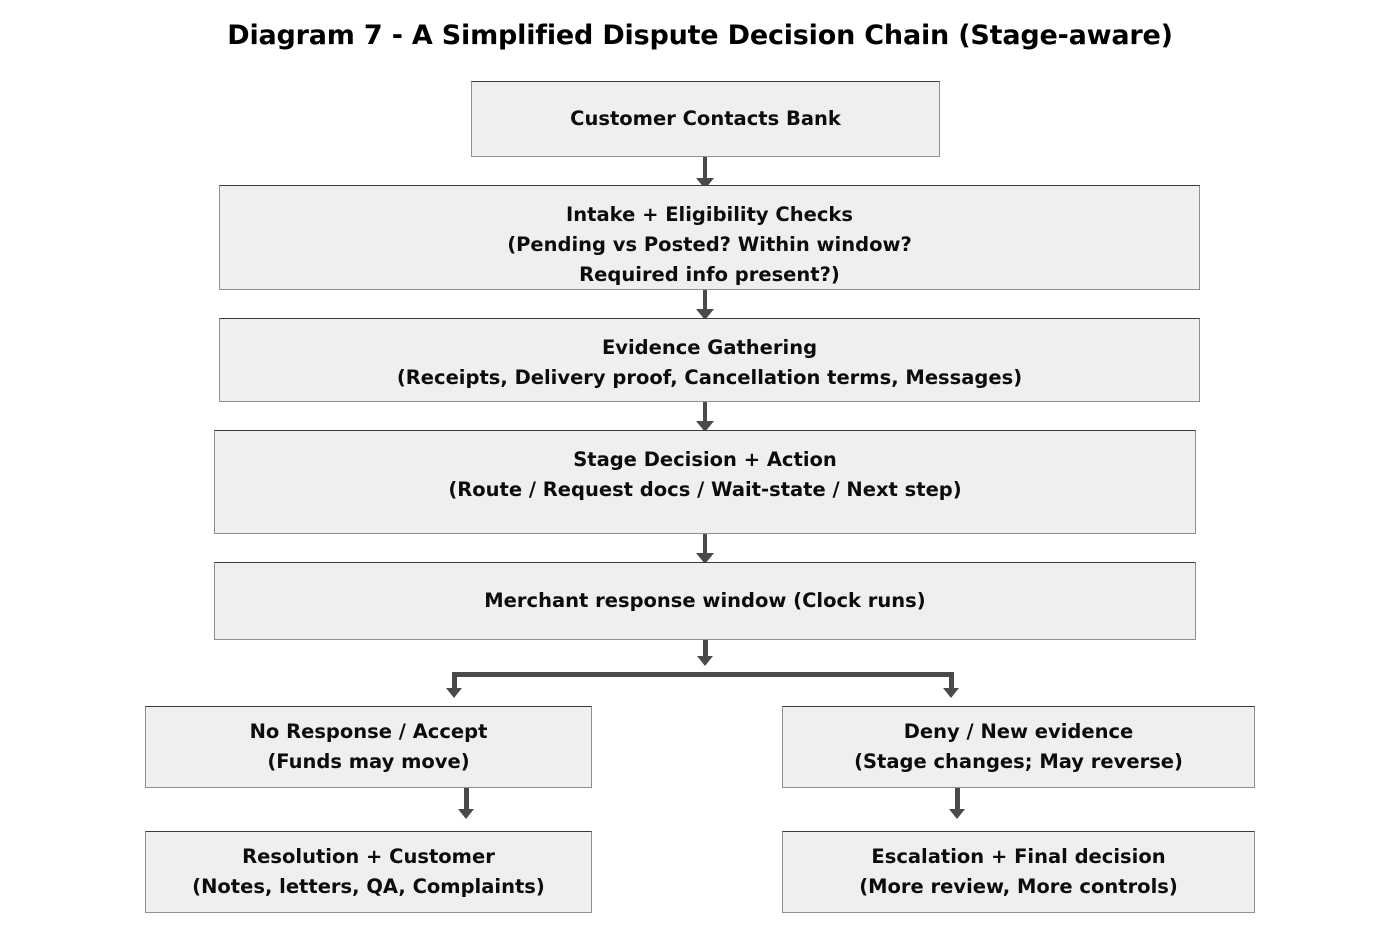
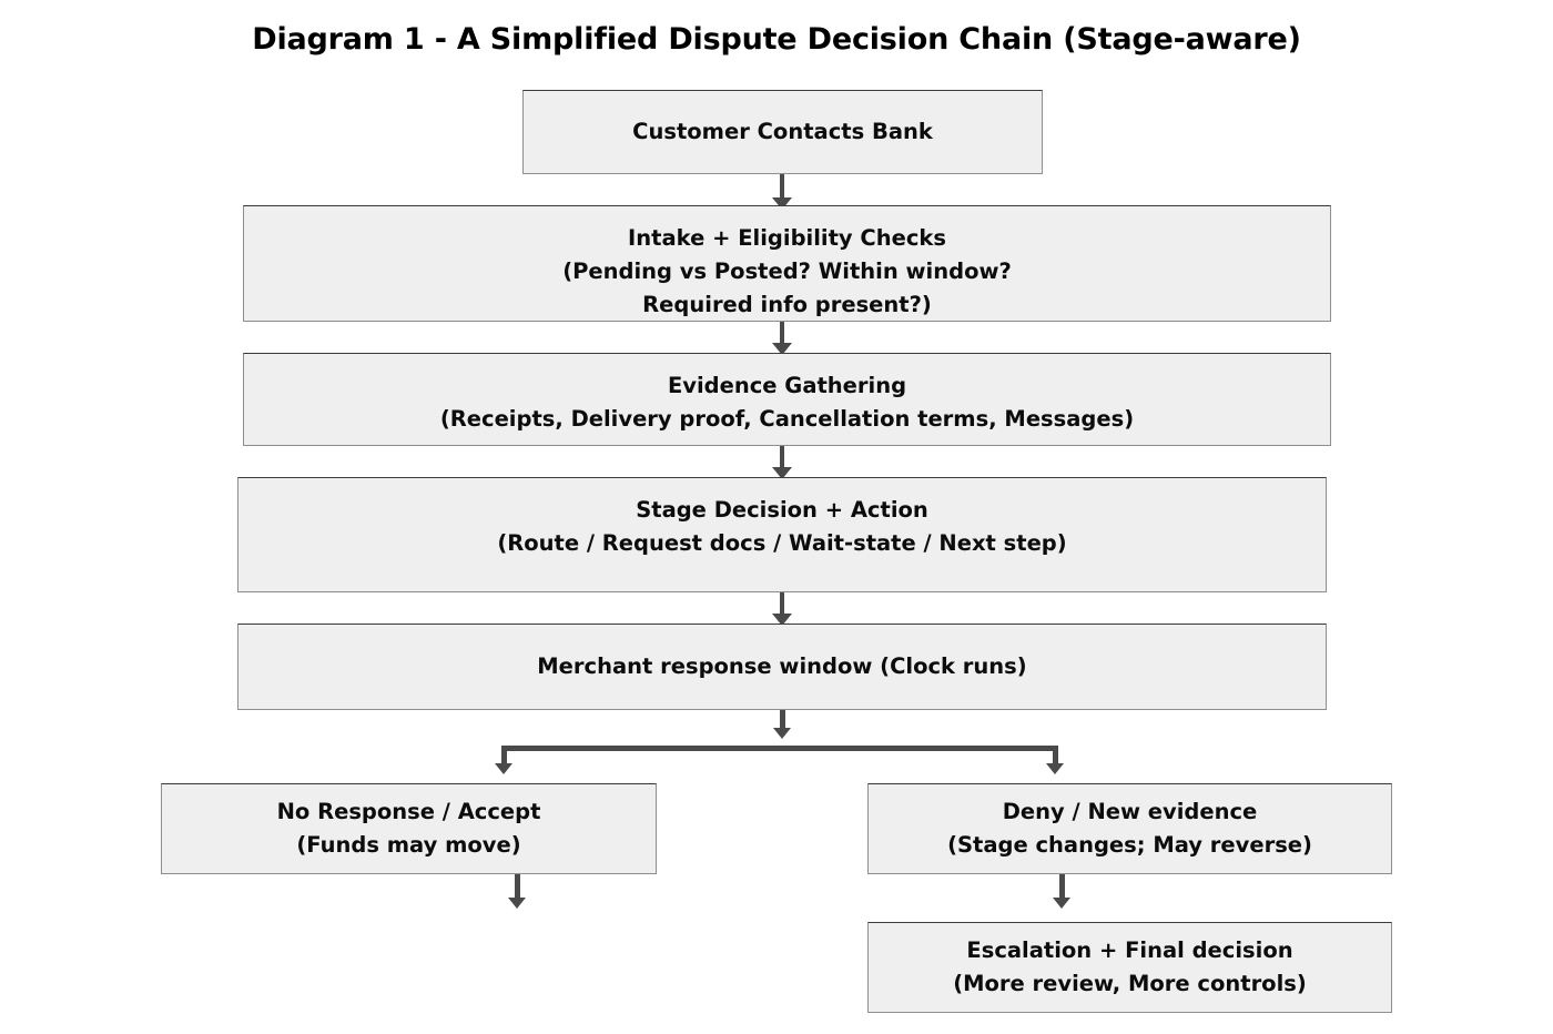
- Diagram 7 - A Simplified Dispute Decision Chain (Stage-aware)
+ Diagram 1 - A Simplified Dispute Decision Chain (Stage-aware)
  Customer Contacts Bank
  Intake + Eligibility Checks
  (Pending vs Posted? Within window?
  Required info present?)
  Evidence Gathering
  (Receipts, Delivery proof, Cancellation terms, Messages)
  Stage Decision + Action
  (Route / Request docs / Wait-state / Next step)
  Merchant response window (Clock runs)
  No Response / Accept
  (Funds may move)
  Deny / New evidence
  (Stage changes; May reverse)
- Resolution + Customer
- (Notes, letters, QA, Complaints)
  Escalation + Final decision
  (More review, More controls)
